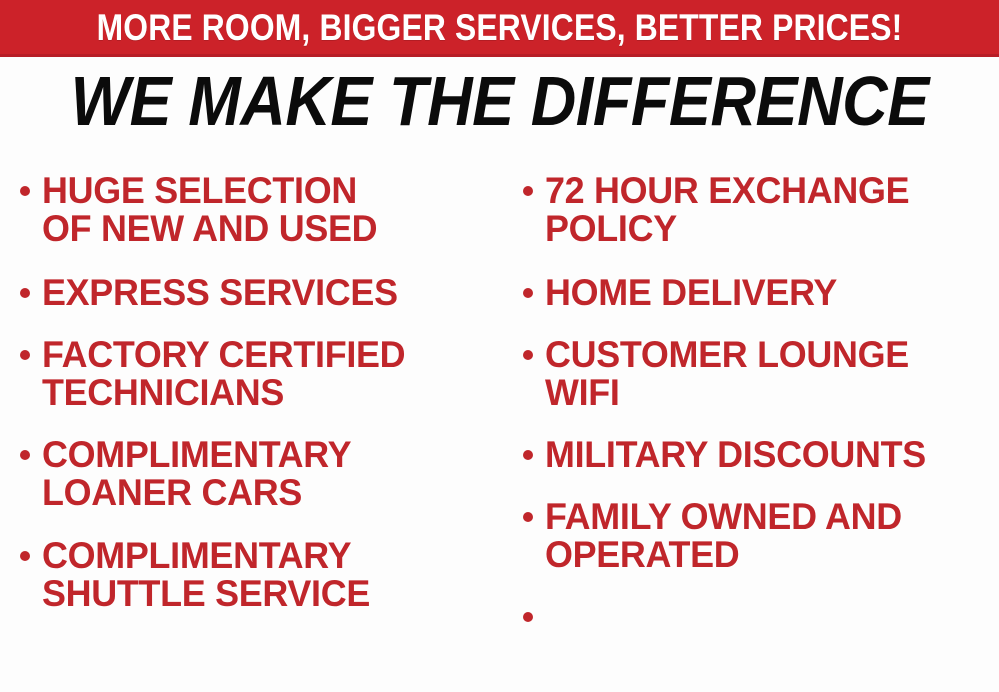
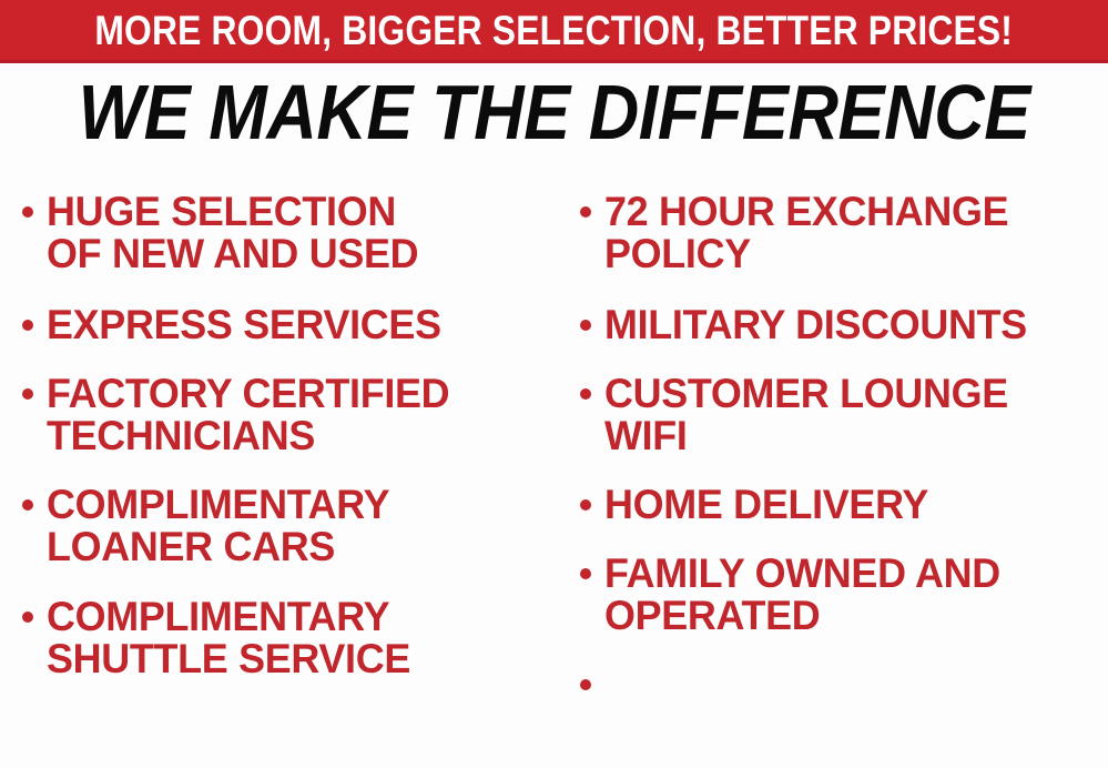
- MORE ROOM, BIGGER SERVICES, BETTER PRICES!
+ MORE ROOM, BIGGER SELECTION, BETTER PRICES!
  WE MAKE THE DIFFERENCE
  HUGE SELECTION
  OF NEW AND USED
  EXPRESS SERVICES
  FACTORY CERTIFIED
  TECHNICIANS
  COMPLIMENTARY
  LOANER CARS
  COMPLIMENTARY
  SHUTTLE SERVICE
  72 HOUR EXCHANGE
  POLICY
- HOME DELIVERY
+ MILITARY DISCOUNTS
  CUSTOMER LOUNGE
  WIFI
- MILITARY DISCOUNTS
+ HOME DELIVERY
  FAMILY OWNED AND
  OPERATED
